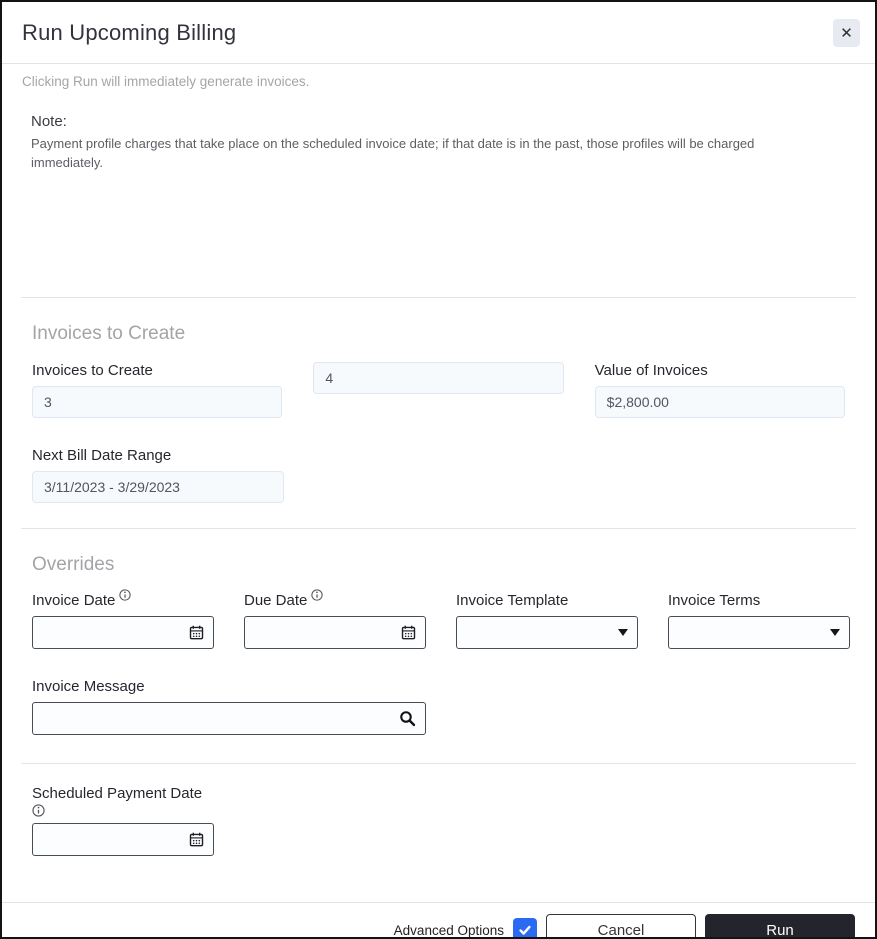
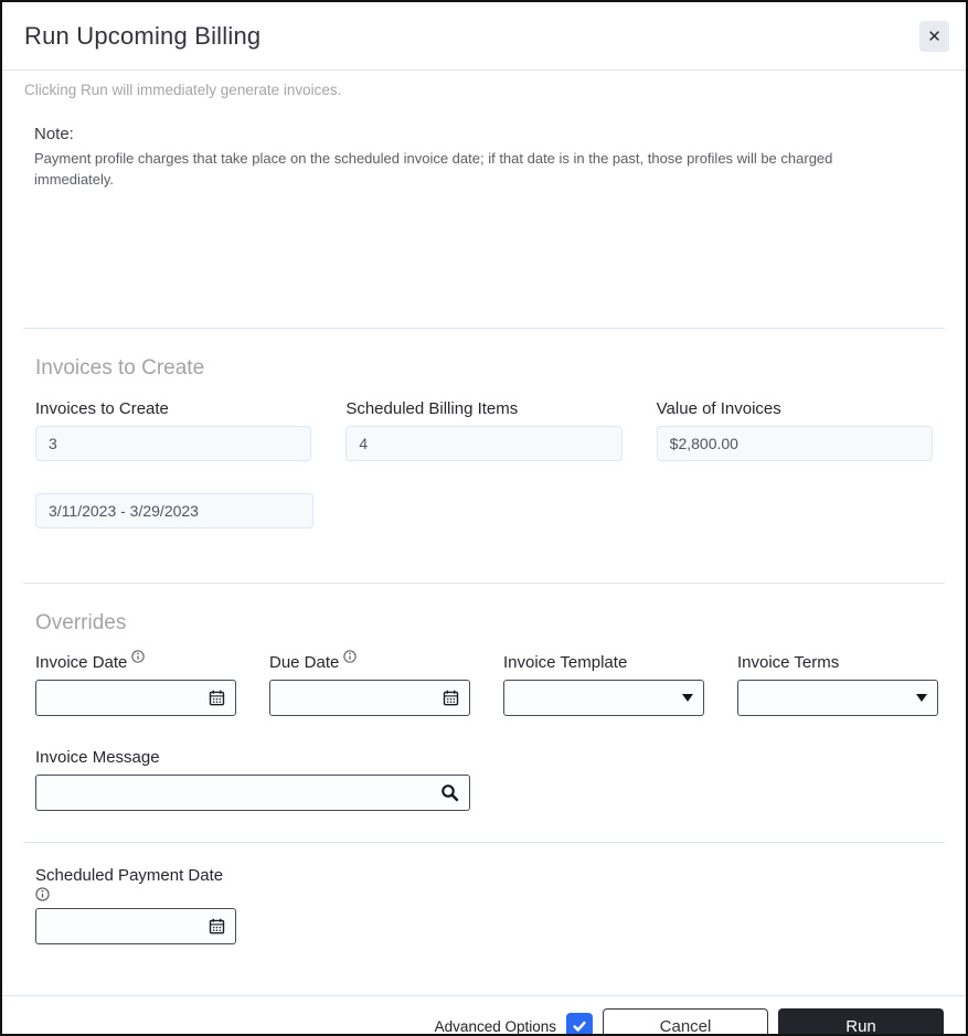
  Run Upcoming Billing
  ✕
  Clicking Run will immediately generate invoices.
  Note:
  Payment profile charges that take place on the scheduled invoice date; if that date is in the past, those profiles will be charged immediately.
  Invoices to Create
  Invoices to Create
  3
+ Scheduled Billing Items
  4
  Value of Invoices
  $2,800.00
- Next Bill Date Range
  3/11/2023 - 3/29/2023
  Overrides
  Invoice Date
  Due Date
  Invoice Template
  Invoice Terms
  Invoice Message
  Scheduled Payment Date
  Advanced Options
  Cancel
  Run
